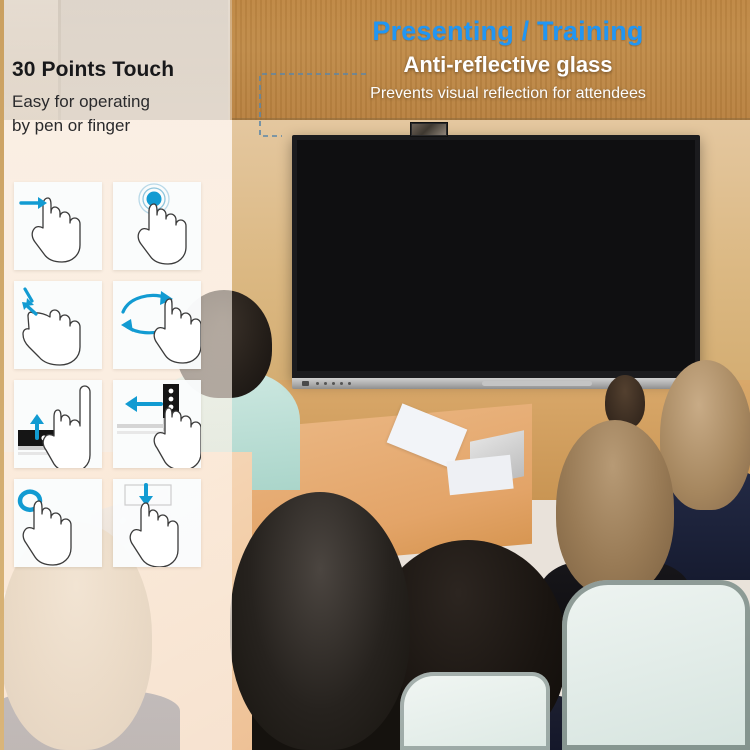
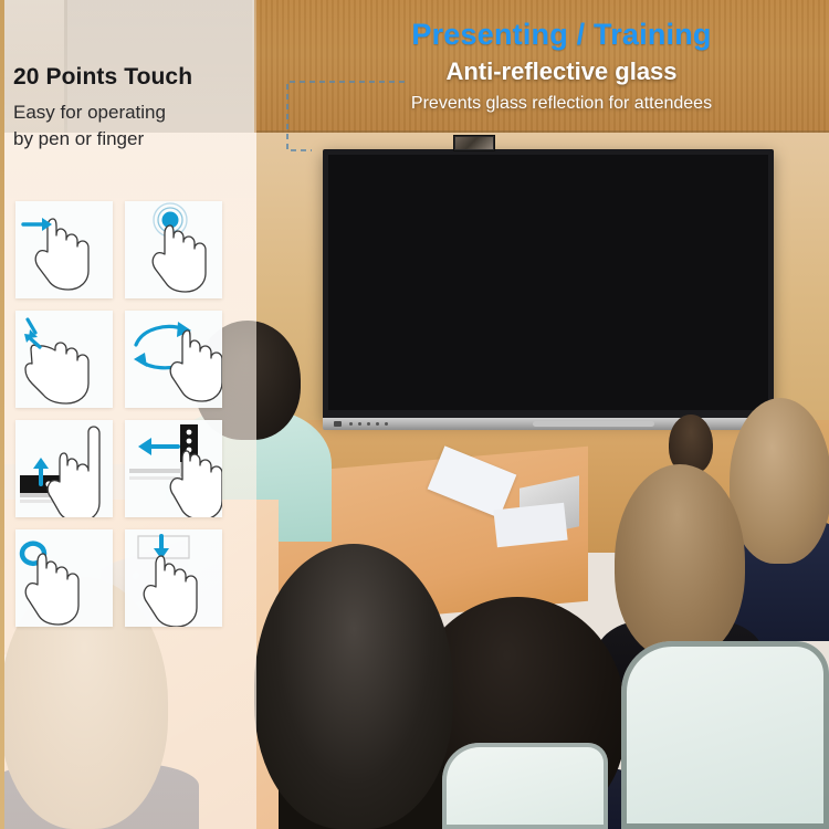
- 30 Points Touch
+ 20 Points Touch
  Easy for operating
  by pen or finger
  Presenting / Training
  Anti-reflective glass
- Prevents visual reflection for attendees
+ Prevents glass reflection for attendees
